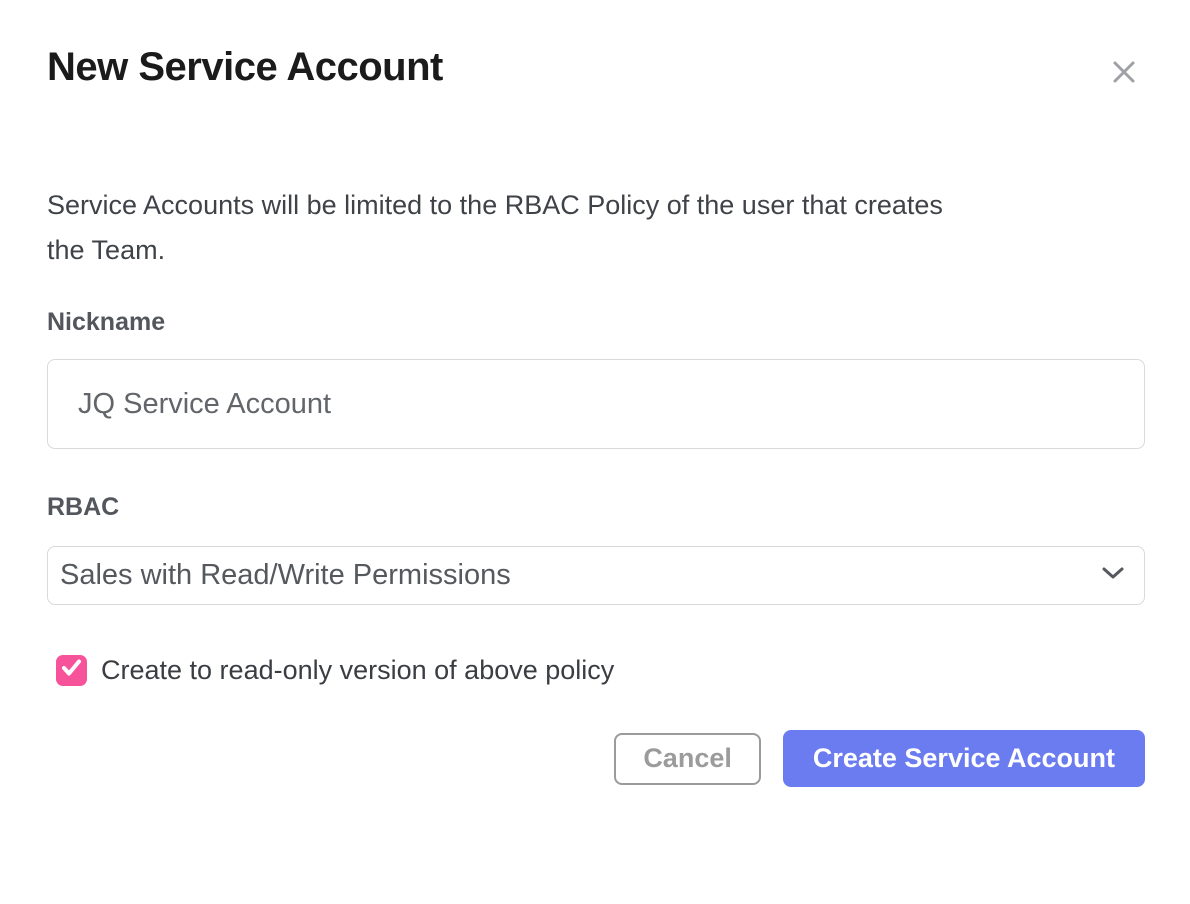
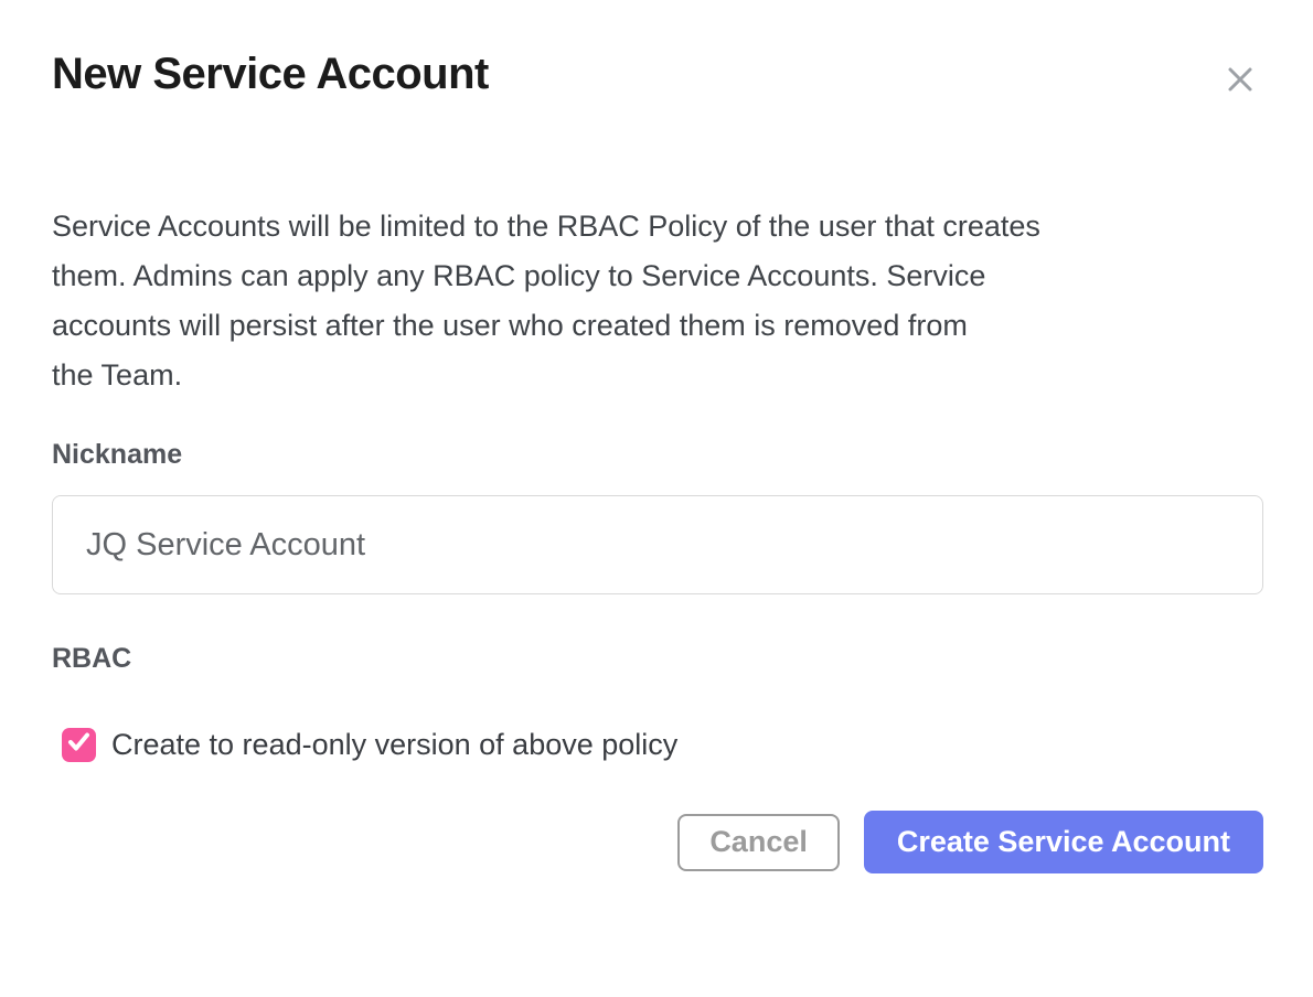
  New Service Account
  Service Accounts will be limited to the RBAC Policy of the user that creates
+ them. Admins can apply any RBAC policy to Service Accounts. Service
+ accounts will persist after the user who created them is removed from
  the Team.
  Nickname
  JQ Service Account
  RBAC
- Sales with Read/Write Permissions
  Create to read-only version of above policy
  Cancel
  Create Service Account
